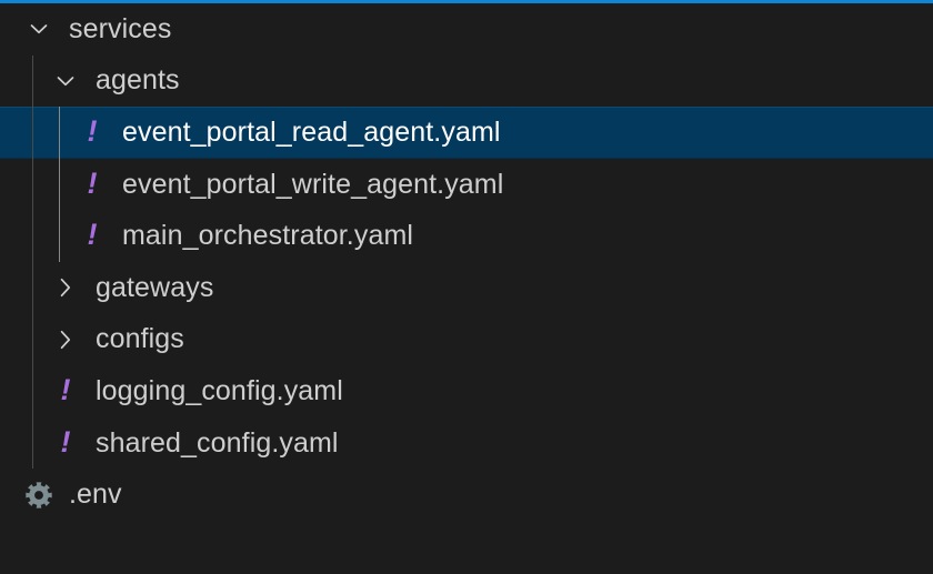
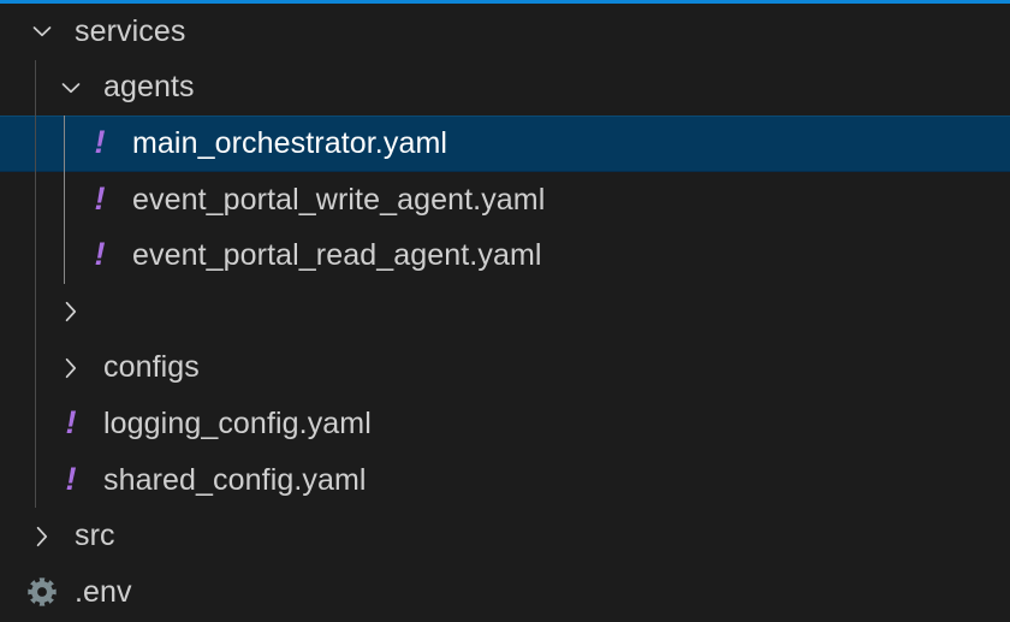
  services
  agents
  !
- event_portal_read_agent.yaml
+ main_orchestrator.yaml
  !
  event_portal_write_agent.yaml
  !
- main_orchestrator.yaml
+ event_portal_read_agent.yaml
- gateways
  configs
  !
  logging_config.yaml
  !
  shared_config.yaml
+ src
  .env
